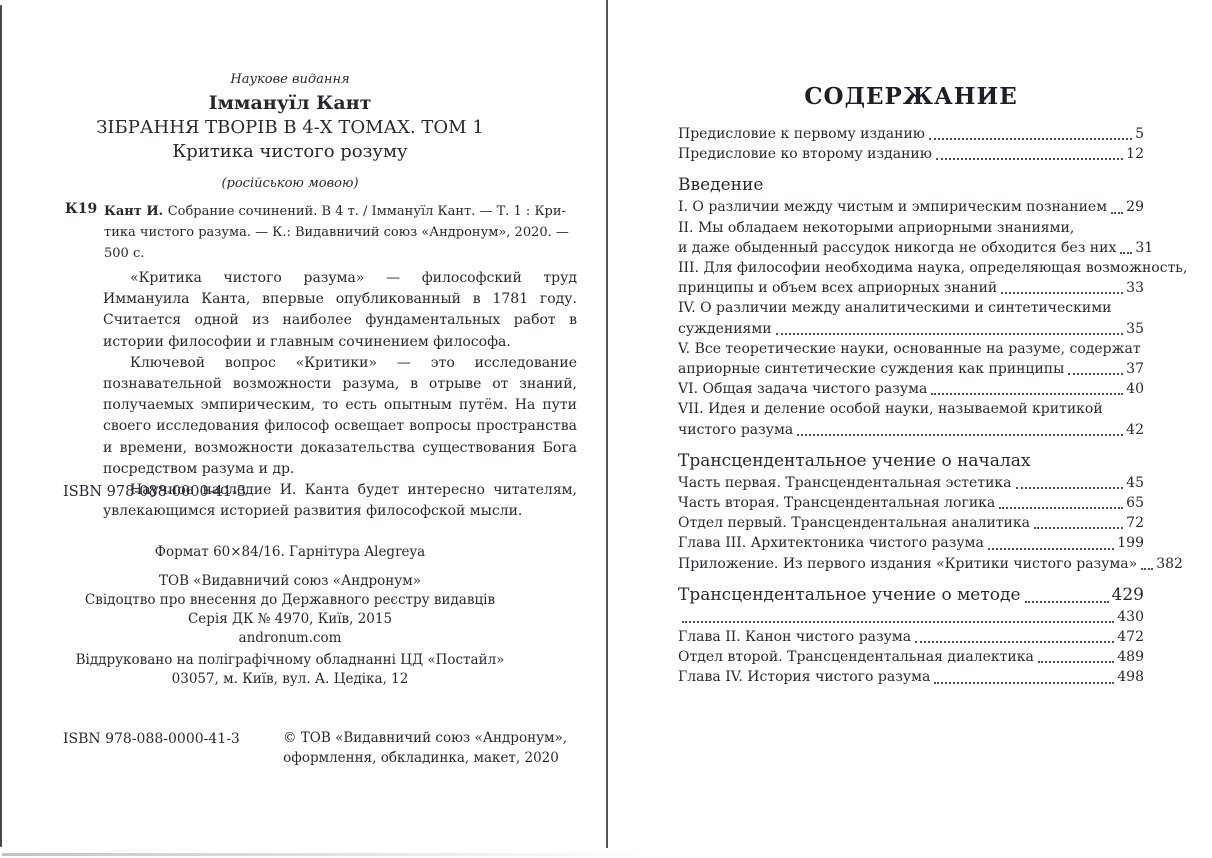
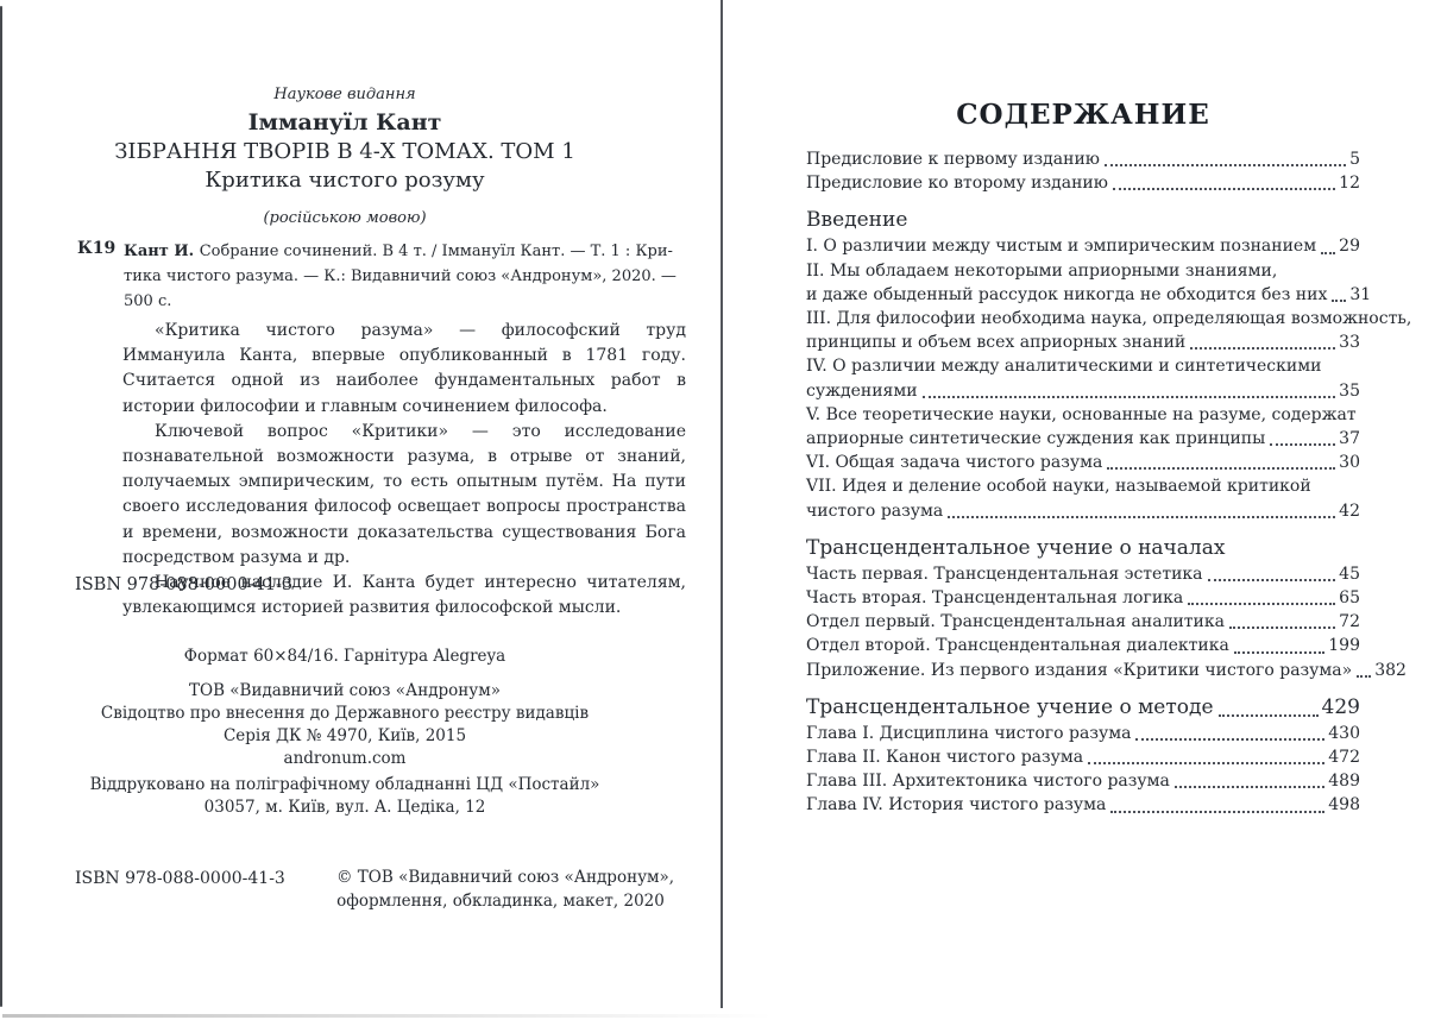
  Наукове видання
  Іммануїл Кант
  ЗІБРАННЯ ТВОРІВ В 4-Х ТОМАХ. ТОМ 1
  Критика чистого розуму
  (російською мовою)
  К19
  Кант И. Собрание сочинений. В 4 т. / Іммануїл Кант. — Т. 1 : Кри-
  тика чистого разума. — К.: Видавничий союз «Андронум», 2020. —
  500 с.
  «Критика чистого разума» — философский труд Иммануила Канта, впервые опубликованный в 1781 году. Считается одной из наиболее фундаментальных работ в истории философии и главным сочинением философа.
  Ключевой вопрос «Критики» — это исследование познавательной возможности разума, в отрыве от знаний, получаемых эмпирическим, то есть опытным путём. На пути своего исследования философ освещает вопросы пространства и времени, возможности доказательства существования Бога посредством разума и др.
  Научное наследие И. Канта будет интересно читателям, увлекающимся историей развития философской мысли.
  ISBN 978-088-0000-41-3
  Формат 60×84/16. Гарнітура Alegreya
  ТОВ «Видавничий союз «Андронум»
  Свідоцтво про внесення до Державного реєстру видавців
  Серія ДК № 4970, Київ, 2015
  andronum.com
  Віддруковано на поліграфічному обладнанні ЦД «Постайл»
  03057, м. Київ, вул. А. Цедіка, 12
  ISBN 978-088-0000-41-3
  © ТОВ «Видавничий союз «Андронум»,
  оформлення, обкладинка, макет, 2020
  СОДЕРЖАНИЕ
  Предисловие к первому изданию
  5
  Предисловие ко второму изданию
  12
  Введение
  I. О различии между чистым и эмпирическим познанием
  29
  II. Мы обладаем некоторыми априорными знаниями,
  и даже обыденный рассудок никогда не обходится без них
  31
  III. Для философии необходима наука, определяющая возможность,
  принципы и объем всех априорных знаний
  33
  IV. О различии между аналитическими и синтетическими
  суждениями
  35
  V. Все теоретические науки, основанные на разуме, содержат
  априорные синтетические суждения как принципы
  37
  VI. Общая задача чистого разума
- 40
+ 30
  VII. Идея и деление особой науки, называемой критикой
  чистого разума
  42
  Трансцендентальное учение о началах
  Часть первая. Трансцендентальная эстетика
  45
  Часть вторая. Трансцендентальная логика
  65
  Отдел первый. Трансцендентальная аналитика
  72
- Глава III. Архитектоника чистого разума
+ Отдел второй. Трансцендентальная диалектика
  199
  Приложение. Из первого издания «Критики чистого разума»
  382
  Трансцендентальное учение о методе
  429
+ Глава I. Дисциплина чистого разума
  430
  Глава II. Канон чистого разума
  472
- Отдел второй. Трансцендентальная диалектика
+ Глава III. Архитектоника чистого разума
  489
  Глава IV. История чистого разума
  498
